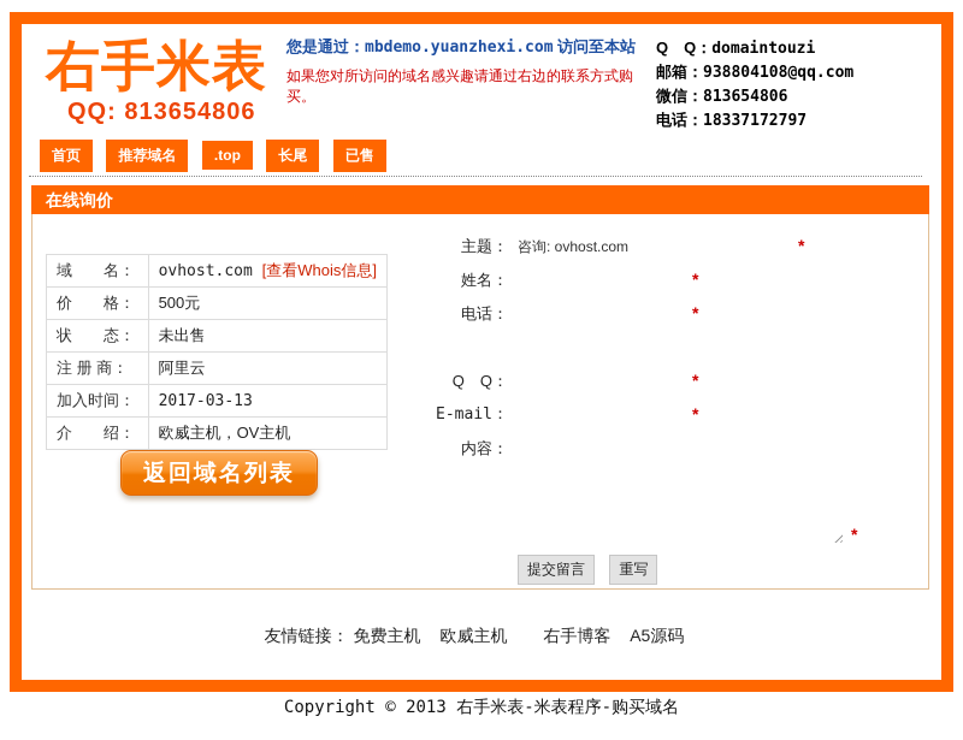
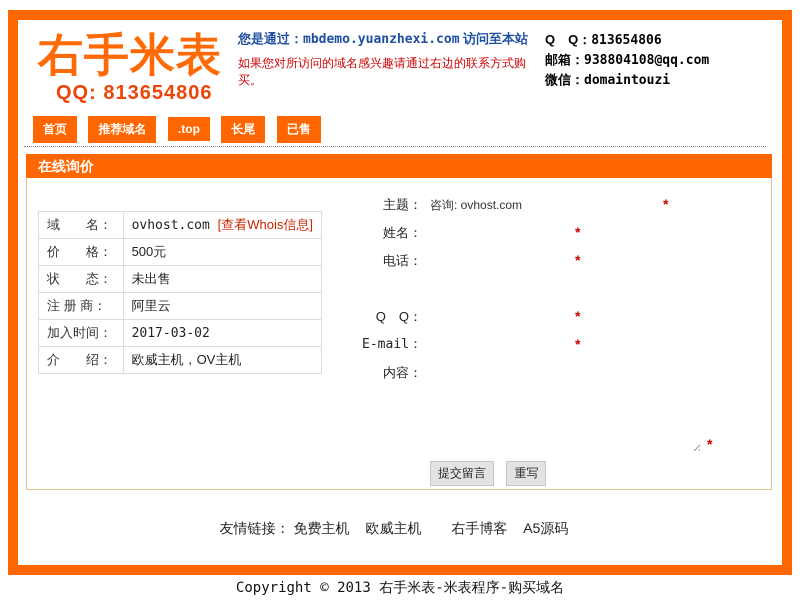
  右手米表
  QQ: 813654806
  您是通过：mbdemo.yuanzhexi.com 访问至本站
  如果您对所访问的域名感兴趣请通过右边的联系方式购买。
- Q Q：domaintouzi
+ Q Q：813654806
  邮箱：938804108@qq.com
- 微信：813654806
+ 微信：domaintouzi
- 电话：18337172797
  首页 推荐域名 .top 长尾 已售
  在线询价
  域 名：	ovhost.com [查看Whois信息]
  价 格：	500元
  状 态：	未出售
  注 册 商：	阿里云
- 加入时间：	2017-03-13
+ 加入时间：	2017-03-02
  介 绍：	欧威主机，OV主机
- 返回域名列表
  主题：
  咨询: ovhost.com
  *
  姓名：
  *
  电话：
  *
  Q Q：
  *
  E-mail：
  *
  内容：
  *
  提交留言 重写
  友情链接： 免费主机 欧威主机 右手博客 A5源码
  Copyright © 2013 右手米表-米表程序-购买域名
